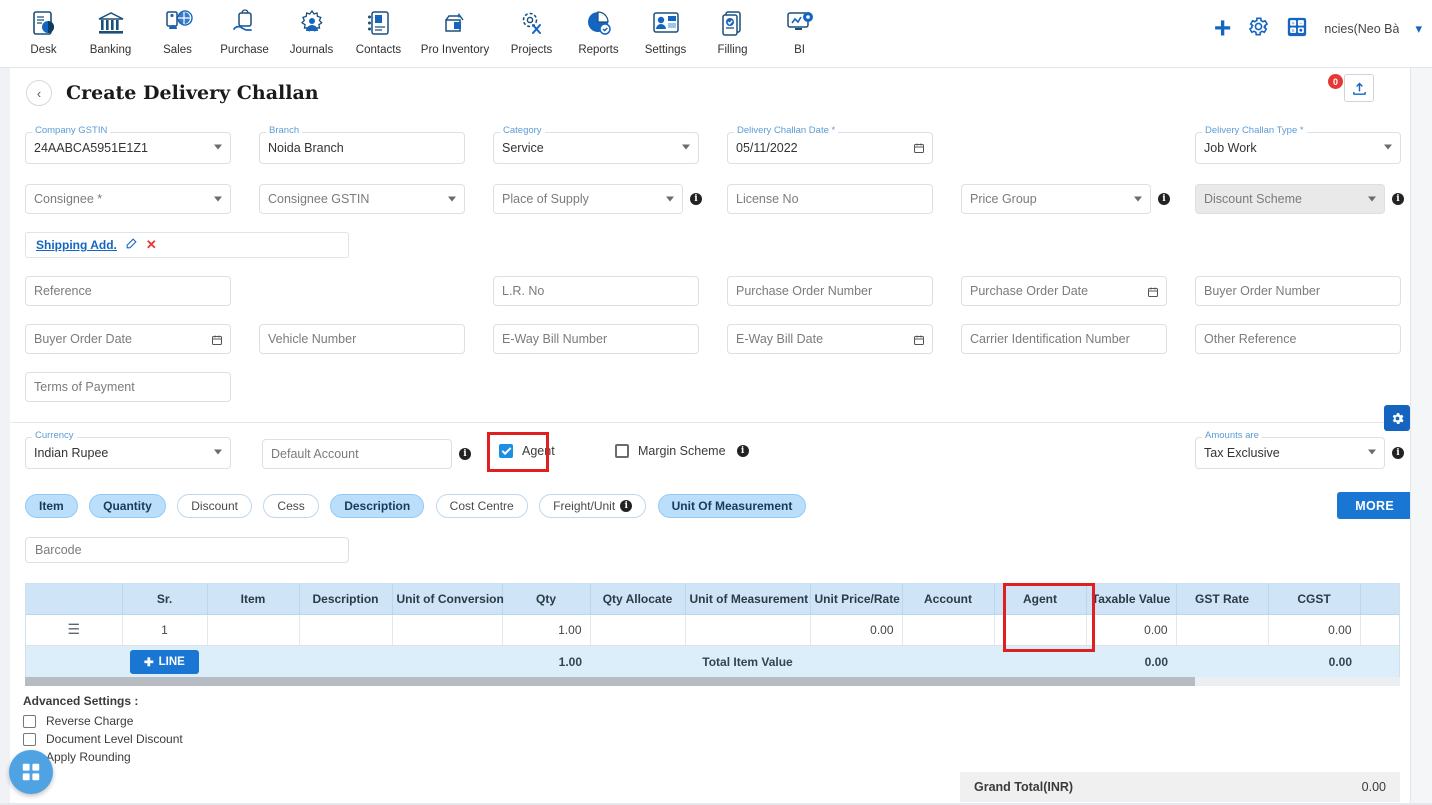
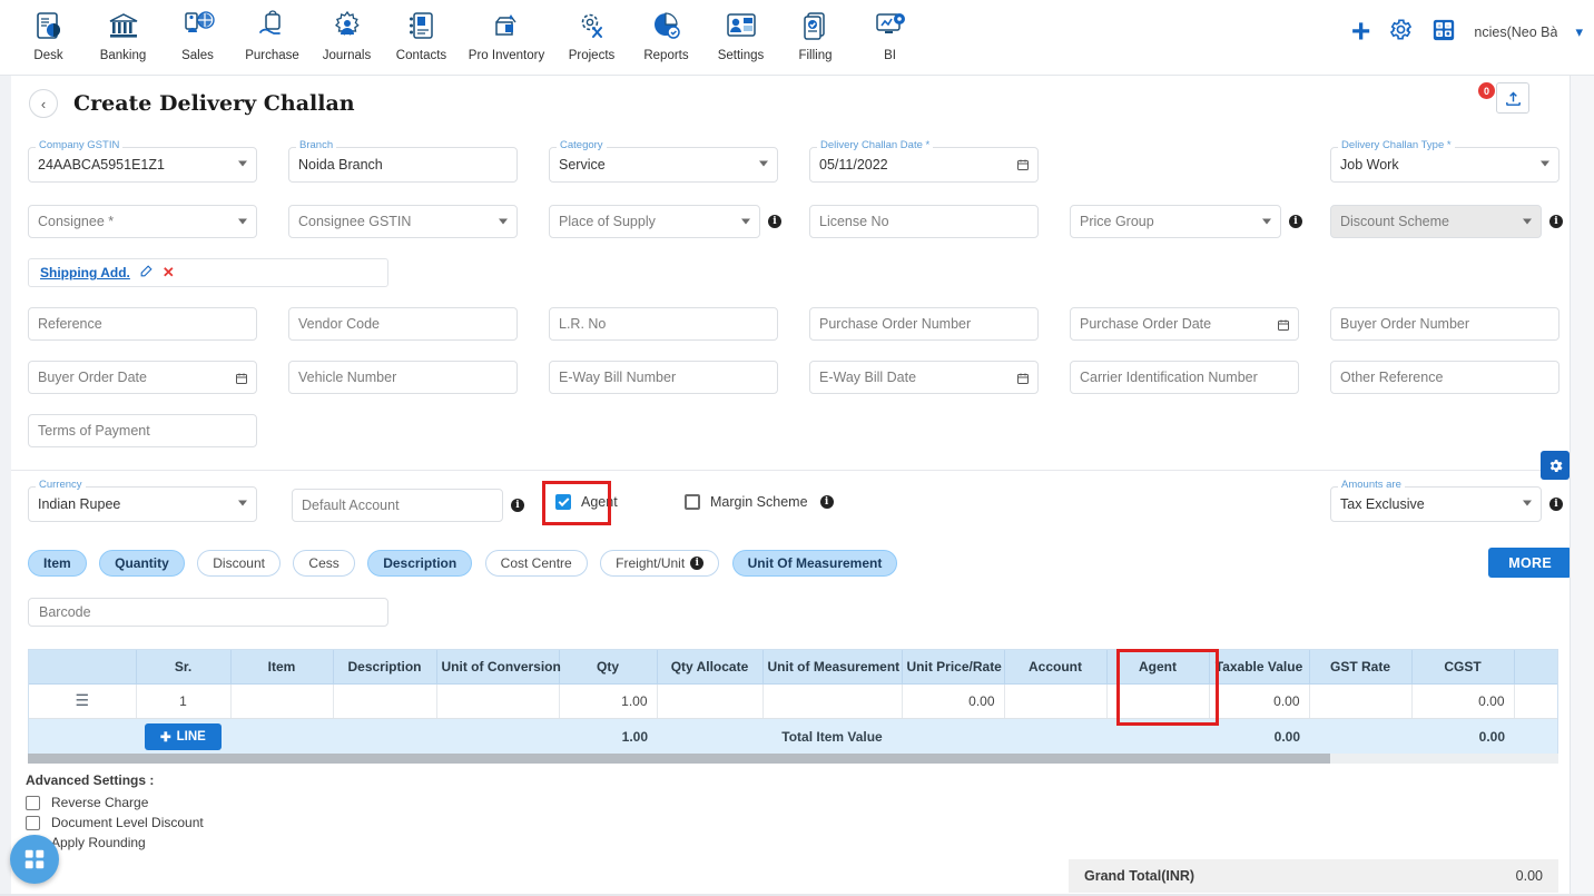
  Desk
  Banking
  Sales
  Purchase
  Journals
  Contacts
  Pro Inventory
  Projects
  Reports
  Settings
  Filling
  BI
  +
  ncies(Neo Bà
  ▾
  ‹
  Create Delivery Challan
  0
  Company GSTIN
  24AABCA5951E1Z1
  Branch
  Noida Branch
  Category
  Service
  Delivery Challan Date *
  05/11/2022
  Delivery Challan Type *
  Job Work
  Consignee *
  Consignee GSTIN
  Place of Supply
  i
  License No
  Price Group
  i
  Discount Scheme
  i
  Shipping Add.
  ✕
  Reference
+ Vendor Code
  L.R. No
  Purchase Order Number
  Purchase Order Date
  Buyer Order Number
  Buyer Order Date
  Vehicle Number
  E-Way Bill Number
  E-Way Bill Date
  Carrier Identification Number
  Other Reference
  Terms of Payment
  Currency
  Indian Rupee
  Default Account
  i
  Agent
  Margin Scheme
  i
  Amounts are
  Tax Exclusive
  i
  Item
  Quantity
  Discount
  Cess
  Description
  Cost Centre
  Freight/Unit
  i
  Unit Of Measurement
  MORE
  Barcode
  	Sr.	Item	Description	Unit of Conversion	Qty	Qty Allocate	Unit of Measurement	Unit Price/Rate	Account	Agent	Taxable Value	GST Rate	CGST
  ☰	1				1.00			0.00			0.00		0.00
  	✚ LINE			1.00		Total Item Value				0.00		0.00
  Advanced Settings :
  Reverse Charge
  Document Level Discount
  Apply Rounding
  Grand Total(INR)
  0.00
